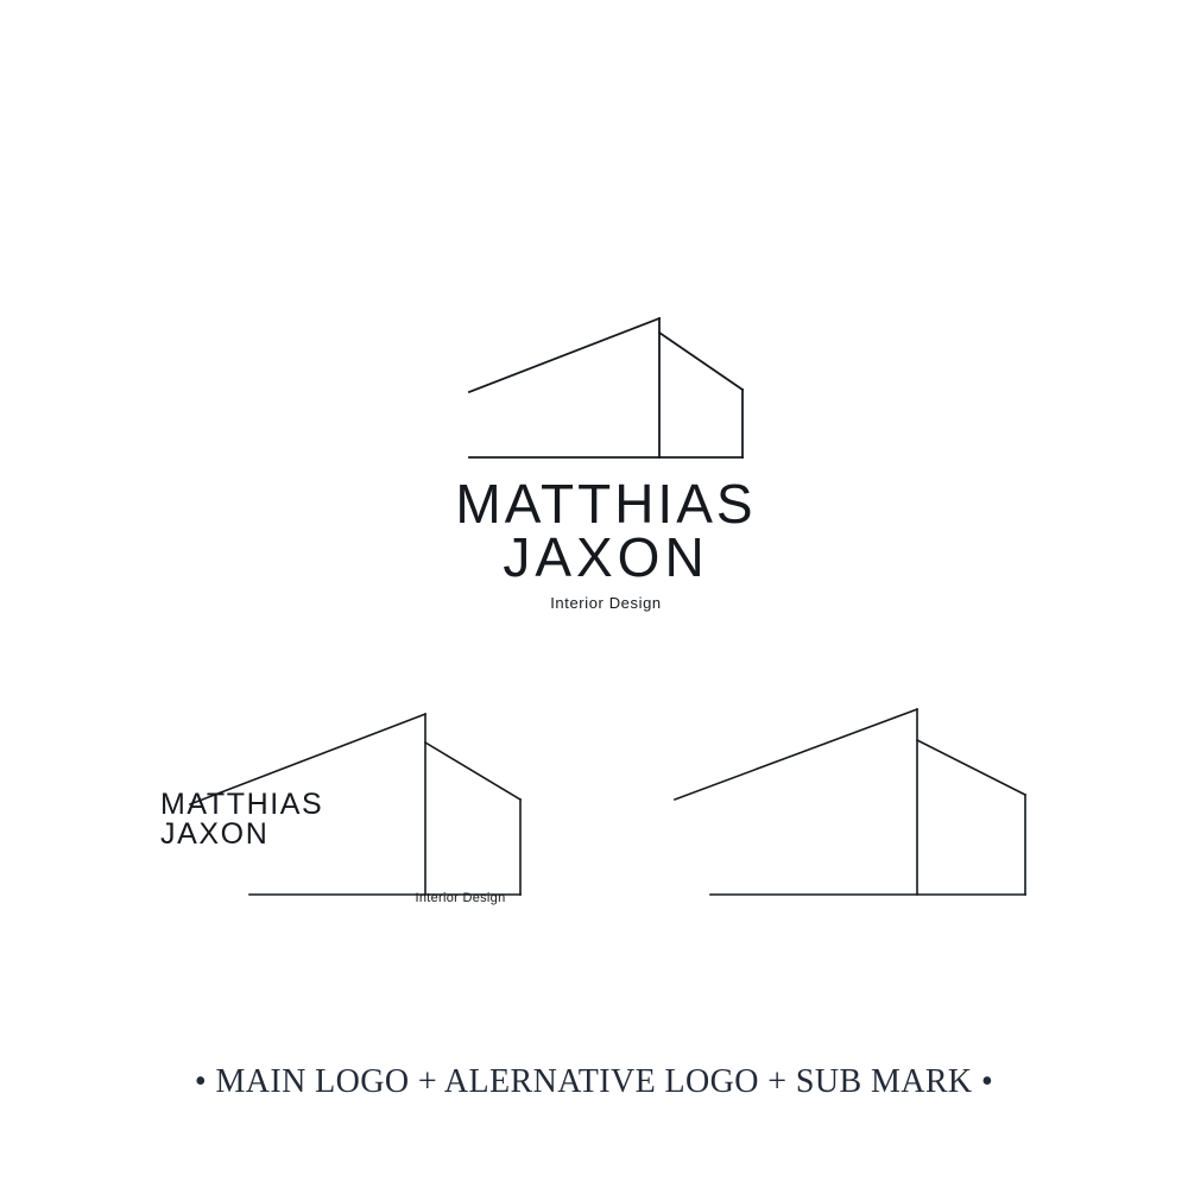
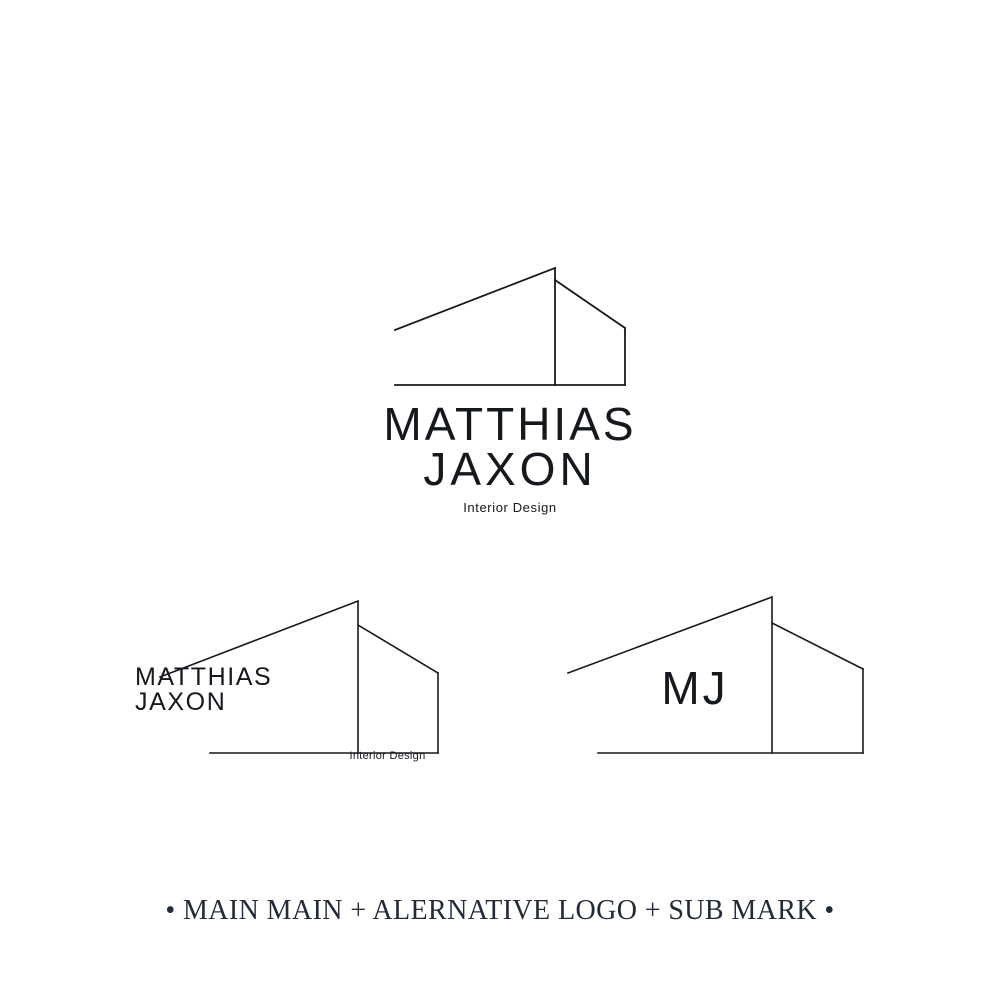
  MATTHIAS
  JAXON
  Interior Design
  MATTHIAS
  JAXON
  Interior Design
+ MJ
- • MAIN LOGO + ALERNATIVE LOGO + SUB MARK •
+ • MAIN MAIN + ALERNATIVE LOGO + SUB MARK •
